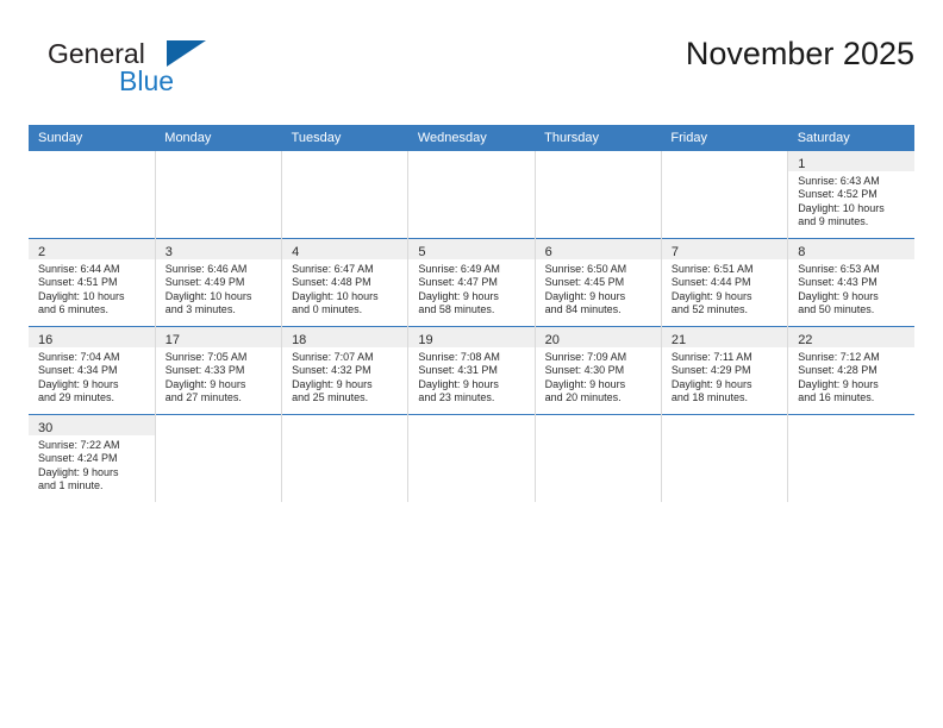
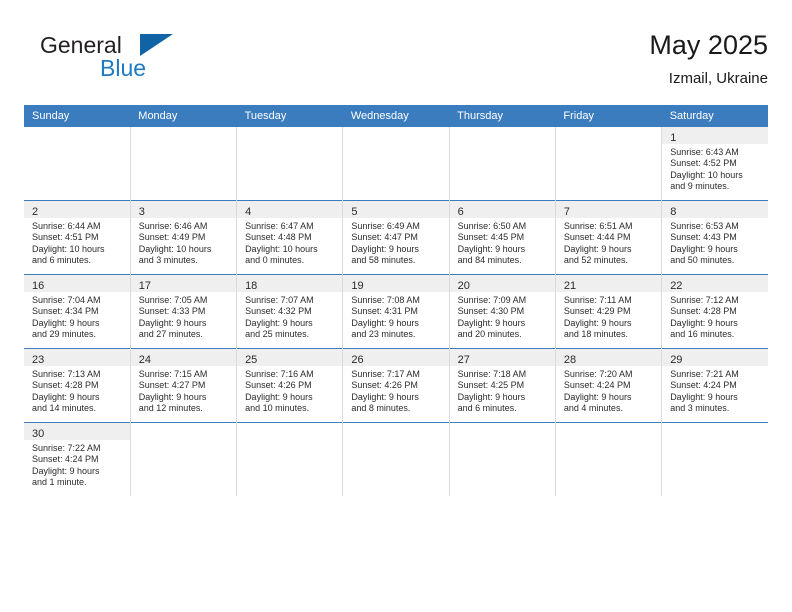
  General
  Blue
- November 2025
+ May 2025
+ Izmail, Ukraine
  Sunday	Monday	Tuesday	Wednesday	Thursday	Friday	Saturday
  						1Sunrise: 6:43 AMSunset: 4:52 PMDaylight: 10 hoursand 9 minutes.
  2Sunrise: 6:44 AMSunset: 4:51 PMDaylight: 10 hoursand 6 minutes.	3Sunrise: 6:46 AMSunset: 4:49 PMDaylight: 10 hoursand 3 minutes.	4Sunrise: 6:47 AMSunset: 4:48 PMDaylight: 10 hoursand 0 minutes.	5Sunrise: 6:49 AMSunset: 4:47 PMDaylight: 9 hoursand 58 minutes.	6Sunrise: 6:50 AMSunset: 4:45 PMDaylight: 9 hoursand 84 minutes.	7Sunrise: 6:51 AMSunset: 4:44 PMDaylight: 9 hoursand 52 minutes.	8Sunrise: 6:53 AMSunset: 4:43 PMDaylight: 9 hoursand 50 minutes.
  16Sunrise: 7:04 AMSunset: 4:34 PMDaylight: 9 hoursand 29 minutes.	17Sunrise: 7:05 AMSunset: 4:33 PMDaylight: 9 hoursand 27 minutes.	18Sunrise: 7:07 AMSunset: 4:32 PMDaylight: 9 hoursand 25 minutes.	19Sunrise: 7:08 AMSunset: 4:31 PMDaylight: 9 hoursand 23 minutes.	20Sunrise: 7:09 AMSunset: 4:30 PMDaylight: 9 hoursand 20 minutes.	21Sunrise: 7:11 AMSunset: 4:29 PMDaylight: 9 hoursand 18 minutes.	22Sunrise: 7:12 AMSunset: 4:28 PMDaylight: 9 hoursand 16 minutes.
+ 23Sunrise: 7:13 AMSunset: 4:28 PMDaylight: 9 hoursand 14 minutes.	24Sunrise: 7:15 AMSunset: 4:27 PMDaylight: 9 hoursand 12 minutes.	25Sunrise: 7:16 AMSunset: 4:26 PMDaylight: 9 hoursand 10 minutes.	26Sunrise: 7:17 AMSunset: 4:26 PMDaylight: 9 hoursand 8 minutes.	27Sunrise: 7:18 AMSunset: 4:25 PMDaylight: 9 hoursand 6 minutes.	28Sunrise: 7:20 AMSunset: 4:24 PMDaylight: 9 hoursand 4 minutes.	29Sunrise: 7:21 AMSunset: 4:24 PMDaylight: 9 hoursand 3 minutes.
  30Sunrise: 7:22 AMSunset: 4:24 PMDaylight: 9 hoursand 1 minute.
